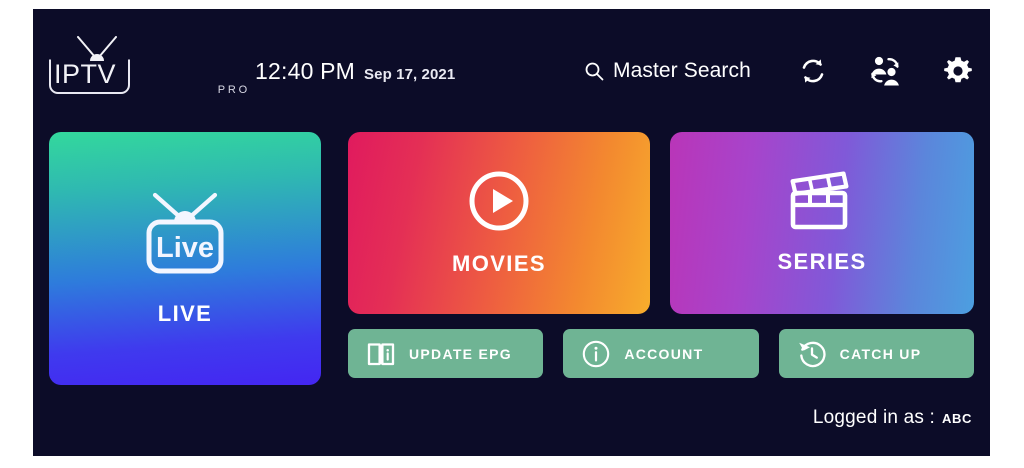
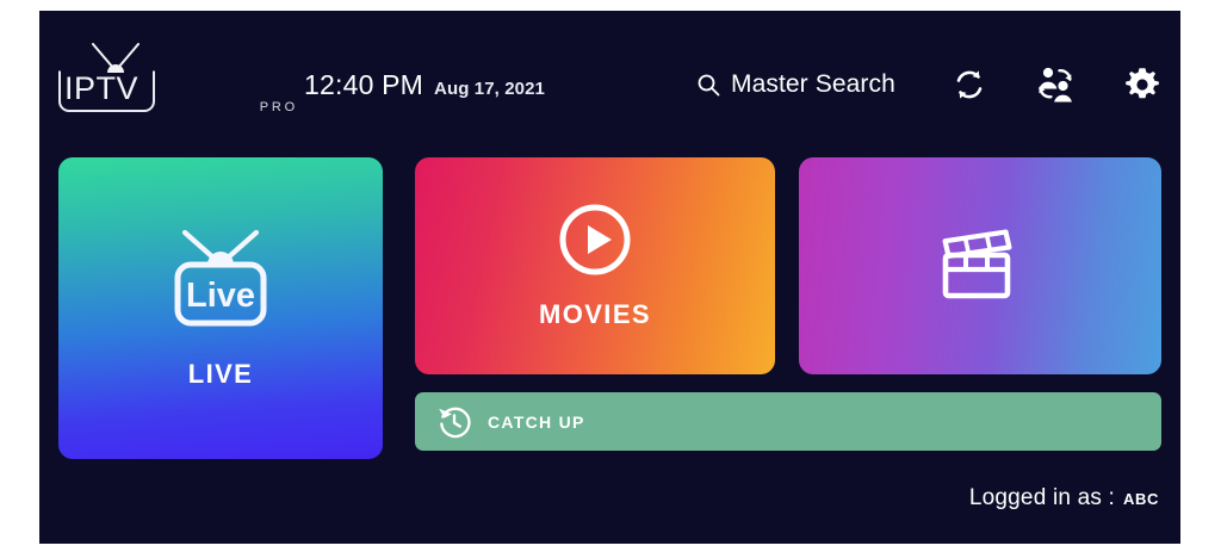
  IPTV
  PRO
  12:40 PM
- Sep 17, 2021
+ Aug 17, 2021
  Master Search
  Live
  LIVE
  MOVIES
- SERIES
- UPDATE EPG
- ACCOUNT
  CATCH UP
  Logged in as :
  ABC
